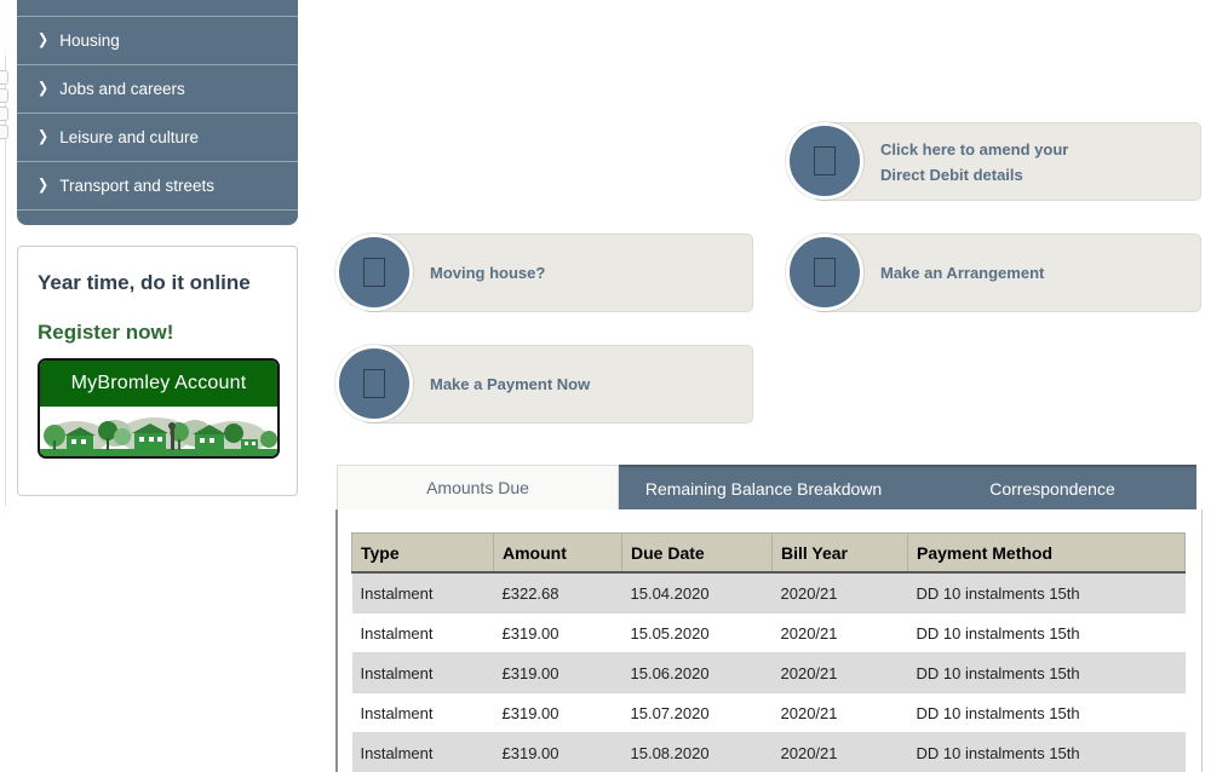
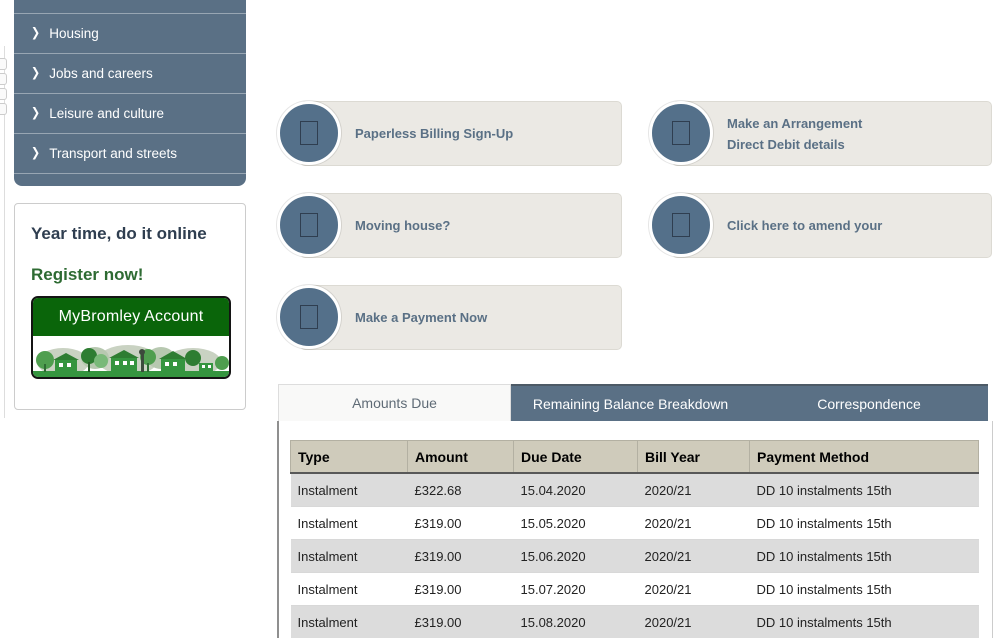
  ❯
  Housing
  ❯
  Jobs and careers
  ❯
  Leisure and culture
  ❯
  Transport and streets
  Year time, do it online
  Register now!
  MyBromley Account
+ Paperless Billing Sign-Up
- Click here to amend your
+ Make an Arrangement
  Direct Debit details
  Moving house?
- Make an Arrangement
+ Click here to amend your
  Make a Payment Now
  Amounts Due
  Remaining Balance Breakdown
  Correspondence
  Type	Amount	Due Date	Bill Year	Payment Method
  Instalment	£322.68	15.04.2020	2020/21	DD 10 instalments 15th
  Instalment	£319.00	15.05.2020	2020/21	DD 10 instalments 15th
  Instalment	£319.00	15.06.2020	2020/21	DD 10 instalments 15th
  Instalment	£319.00	15.07.2020	2020/21	DD 10 instalments 15th
  Instalment	£319.00	15.08.2020	2020/21	DD 10 instalments 15th
